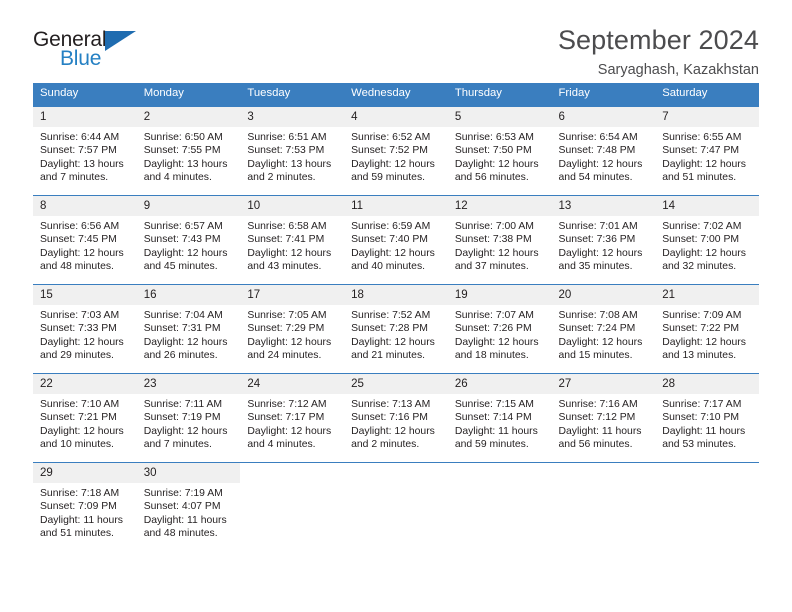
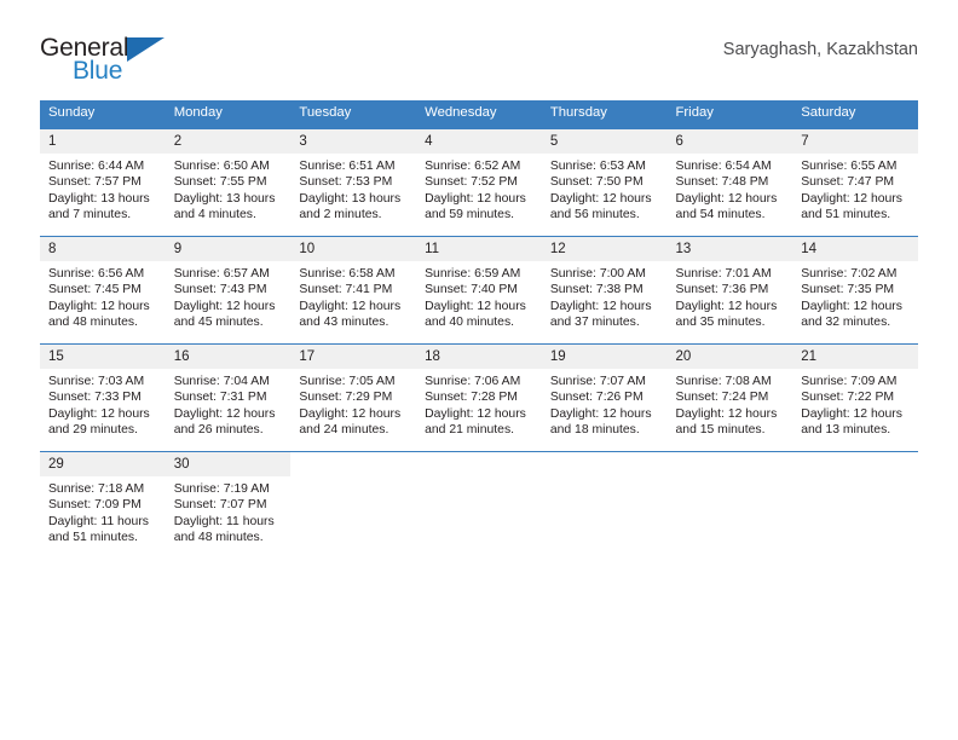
  General
  Blue
- September 2024
  Saryaghash, Kazakhstan
  Sunday	Monday	Tuesday	Wednesday	Thursday	Friday	Saturday
  1Sunrise: 6:44 AMSunset: 7:57 PMDaylight: 13 hoursand 7 minutes.	2Sunrise: 6:50 AMSunset: 7:55 PMDaylight: 13 hoursand 4 minutes.	3Sunrise: 6:51 AMSunset: 7:53 PMDaylight: 13 hoursand 2 minutes.	4Sunrise: 6:52 AMSunset: 7:52 PMDaylight: 12 hoursand 59 minutes.	5Sunrise: 6:53 AMSunset: 7:50 PMDaylight: 12 hoursand 56 minutes.	6Sunrise: 6:54 AMSunset: 7:48 PMDaylight: 12 hoursand 54 minutes.	7Sunrise: 6:55 AMSunset: 7:47 PMDaylight: 12 hoursand 51 minutes.
- 8Sunrise: 6:56 AMSunset: 7:45 PMDaylight: 12 hoursand 48 minutes.	9Sunrise: 6:57 AMSunset: 7:43 PMDaylight: 12 hoursand 45 minutes.	10Sunrise: 6:58 AMSunset: 7:41 PMDaylight: 12 hoursand 43 minutes.	11Sunrise: 6:59 AMSunset: 7:40 PMDaylight: 12 hoursand 40 minutes.	12Sunrise: 7:00 AMSunset: 7:38 PMDaylight: 12 hoursand 37 minutes.	13Sunrise: 7:01 AMSunset: 7:36 PMDaylight: 12 hoursand 35 minutes.	14Sunrise: 7:02 AMSunset: 7:00 PMDaylight: 12 hoursand 32 minutes.
+ 8Sunrise: 6:56 AMSunset: 7:45 PMDaylight: 12 hoursand 48 minutes.	9Sunrise: 6:57 AMSunset: 7:43 PMDaylight: 12 hoursand 45 minutes.	10Sunrise: 6:58 AMSunset: 7:41 PMDaylight: 12 hoursand 43 minutes.	11Sunrise: 6:59 AMSunset: 7:40 PMDaylight: 12 hoursand 40 minutes.	12Sunrise: 7:00 AMSunset: 7:38 PMDaylight: 12 hoursand 37 minutes.	13Sunrise: 7:01 AMSunset: 7:36 PMDaylight: 12 hoursand 35 minutes.	14Sunrise: 7:02 AMSunset: 7:35 PMDaylight: 12 hoursand 32 minutes.
- 15Sunrise: 7:03 AMSunset: 7:33 PMDaylight: 12 hoursand 29 minutes.	16Sunrise: 7:04 AMSunset: 7:31 PMDaylight: 12 hoursand 26 minutes.	17Sunrise: 7:05 AMSunset: 7:29 PMDaylight: 12 hoursand 24 minutes.	18Sunrise: 7:52 AMSunset: 7:28 PMDaylight: 12 hoursand 21 minutes.	19Sunrise: 7:07 AMSunset: 7:26 PMDaylight: 12 hoursand 18 minutes.	20Sunrise: 7:08 AMSunset: 7:24 PMDaylight: 12 hoursand 15 minutes.	21Sunrise: 7:09 AMSunset: 7:22 PMDaylight: 12 hoursand 13 minutes.
+ 15Sunrise: 7:03 AMSunset: 7:33 PMDaylight: 12 hoursand 29 minutes.	16Sunrise: 7:04 AMSunset: 7:31 PMDaylight: 12 hoursand 26 minutes.	17Sunrise: 7:05 AMSunset: 7:29 PMDaylight: 12 hoursand 24 minutes.	18Sunrise: 7:06 AMSunset: 7:28 PMDaylight: 12 hoursand 21 minutes.	19Sunrise: 7:07 AMSunset: 7:26 PMDaylight: 12 hoursand 18 minutes.	20Sunrise: 7:08 AMSunset: 7:24 PMDaylight: 12 hoursand 15 minutes.	21Sunrise: 7:09 AMSunset: 7:22 PMDaylight: 12 hoursand 13 minutes.
- 22Sunrise: 7:10 AMSunset: 7:21 PMDaylight: 12 hoursand 10 minutes.	23Sunrise: 7:11 AMSunset: 7:19 PMDaylight: 12 hoursand 7 minutes.	24Sunrise: 7:12 AMSunset: 7:17 PMDaylight: 12 hoursand 4 minutes.	25Sunrise: 7:13 AMSunset: 7:16 PMDaylight: 12 hoursand 2 minutes.	26Sunrise: 7:15 AMSunset: 7:14 PMDaylight: 11 hoursand 59 minutes.	27Sunrise: 7:16 AMSunset: 7:12 PMDaylight: 11 hoursand 56 minutes.	28Sunrise: 7:17 AMSunset: 7:10 PMDaylight: 11 hoursand 53 minutes.
- 29Sunrise: 7:18 AMSunset: 7:09 PMDaylight: 11 hoursand 51 minutes.	30Sunrise: 7:19 AMSunset: 4:07 PMDaylight: 11 hoursand 48 minutes.
+ 29Sunrise: 7:18 AMSunset: 7:09 PMDaylight: 11 hoursand 51 minutes.	30Sunrise: 7:19 AMSunset: 7:07 PMDaylight: 11 hoursand 48 minutes.
